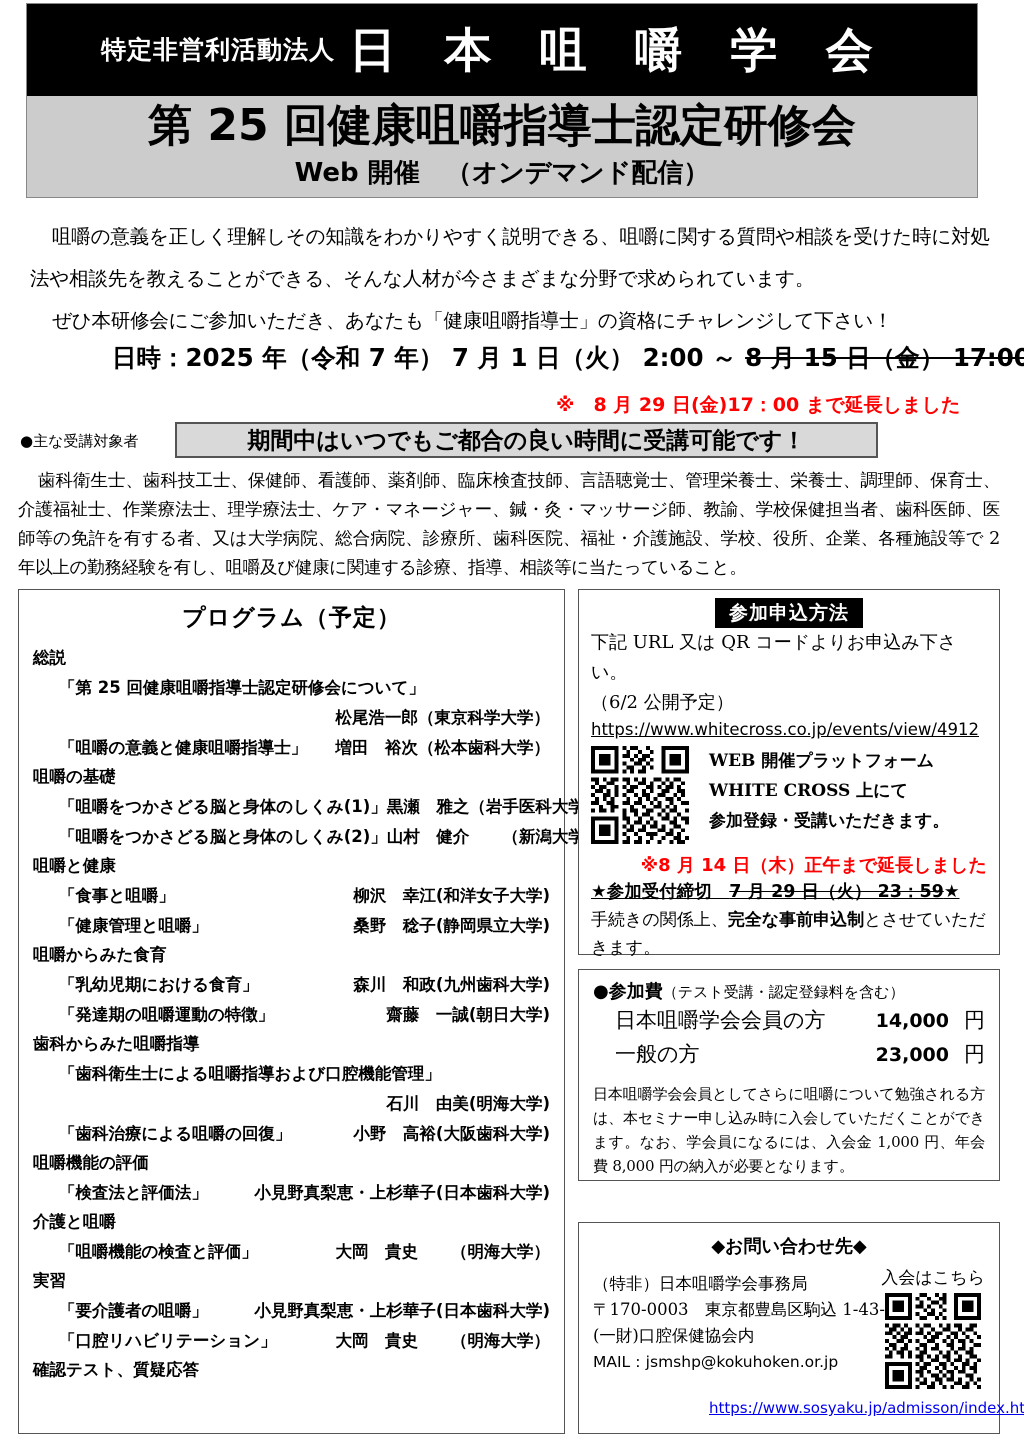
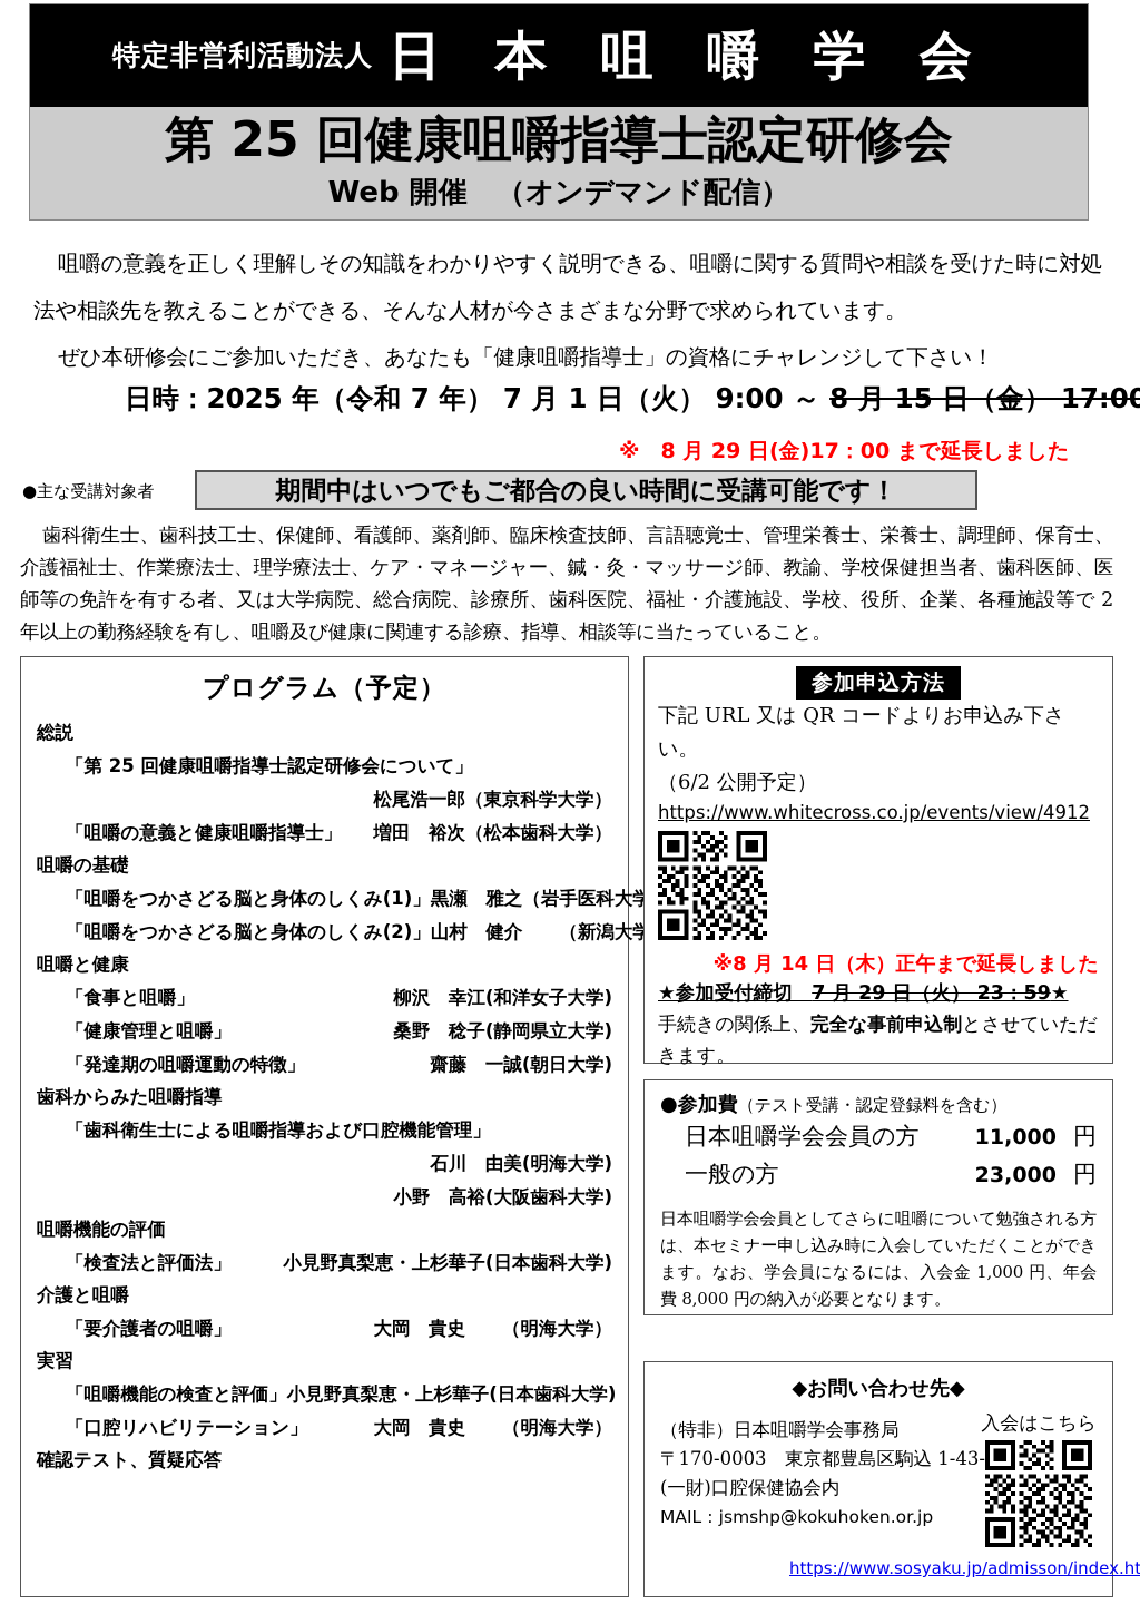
  特定非営利活動法人
  日 本 咀 嚼 学 会
  第 25 回健康咀嚼指導士認定研修会
  Web 開催 （オンデマンド配信）
  咀嚼の意義を正しく理解しその知識をわかりやすく説明できる、咀嚼に関する質問や相談を受けた時に対処法や相談先を教えることができる、そんな人材が今さまざまな分野で求められています。
  ぜひ本研修会にご参加いただき、あなたも「健康咀嚼指導士」の資格にチャレンジして下さい！
- 日時：2025 年（令和 7 年） 7 月 1 日（火） 2:00 ～ 8 月 15 日（金） 17:00
+ 日時：2025 年（令和 7 年） 7 月 1 日（火） 9:00 ～ 8 月 15 日（金） 17:00
  ※ 8 月 29 日(金)17：00 まで延長しました
  ●主な受講対象者
  期間中はいつでもご都合の良い時間に受講可能です！
  歯科衛生士、歯科技工士、保健師、看護師、薬剤師、臨床検査技師、言語聴覚士、管理栄養士、栄養士、調理師、保育士、介護福祉士、作業療法士、理学療法士、ケア・マネージャー、鍼・灸・マッサージ師、教諭、学校保健担当者、歯科医師、医師等の免許を有する者、又は大学病院、総合病院、診療所、歯科医院、福祉・介護施設、学校、役所、企業、各種施設等で 2 年以上の勤務経験を有し、咀嚼及び健康に関連する診療、指導、相談等に当たっていること。
  プログラム（予定）
  総説
  「第 25 回健康咀嚼指導士認定研修会について」
  松尾浩一郎（東京科学大学）
  「咀嚼の意義と健康咀嚼指導士」
  増田 裕次（松本歯科大学）
  咀嚼の基礎
  「咀嚼をつかさどる脳と身体のしくみ(1)」
  黒瀬 雅之（岩手医科大学
  「咀嚼をつかさどる脳と身体のしくみ(2)」
  山村 健介 （新潟大学
  咀嚼と健康
  「食事と咀嚼」
  柳沢 幸江(和洋女子大学)
  「健康管理と咀嚼」
  桑野 稔子(静岡県立大学)
- 咀嚼からみた食育
- 「乳幼児期における食育」
- 森川 和政(九州歯科大学)
  「発達期の咀嚼運動の特徴」
  齋藤 一誠(朝日大学)
  歯科からみた咀嚼指導
  「歯科衛生士による咀嚼指導および口腔機能管理」
  石川 由美(明海大学)
- 「歯科治療による咀嚼の回復」
  小野 高裕(大阪歯科大学)
  咀嚼機能の評価
  「検査法と評価法」
  小見野真梨恵・上杉華子(日本歯科大学)
  介護と咀嚼
- 「咀嚼機能の検査と評価」
+ 「要介護者の咀嚼」
  大岡 貴史 （明海大学）
  実習
- 「要介護者の咀嚼」
+ 「咀嚼機能の検査と評価」
  小見野真梨恵・上杉華子(日本歯科大学)
  「口腔リハビリテーション」
  大岡 貴史 （明海大学）
  確認テスト、質疑応答
  参加申込方法
  下記 URL 又は QR コードよりお申込み下さい。
  （6/2 公開予定）
  https://www.whitecross.co.jp/events/view/4912
- WEB 開催プラットフォーム
- WHITE CROSS 上にて
- 参加登録・受講いただきます。
  ※8 月 14 日（木）正午まで延長しました
  ★参加受付締切 7 月 29 日（火） 23：59★
  手続きの関係上、完全な事前申込制とさせていただきます。
  ●参加費（テスト受講・認定登録料を含む）
  日本咀嚼学会会員の方
- 14,000
+ 11,000
  円
  一般の方
  23,000
  円
  日本咀嚼学会会員としてさらに咀嚼について勉強される方は、本セミナー申し込み時に入会していただくことができます。なお、学会員になるには、入会金 1,000 円、年会費 8,000 円の納入が必要となります。
  ◆お問い合わせ先◆
  （特非）日本咀嚼学会事務局
  〒170-0003 東京都豊島区駒込 1-43-
  (一財)口腔保健協会内
  MAIL：jsmshp@kokuhoken.or.jp
  入会はこちら
  https://www.sosyaku.jp/admisson/index.ht
